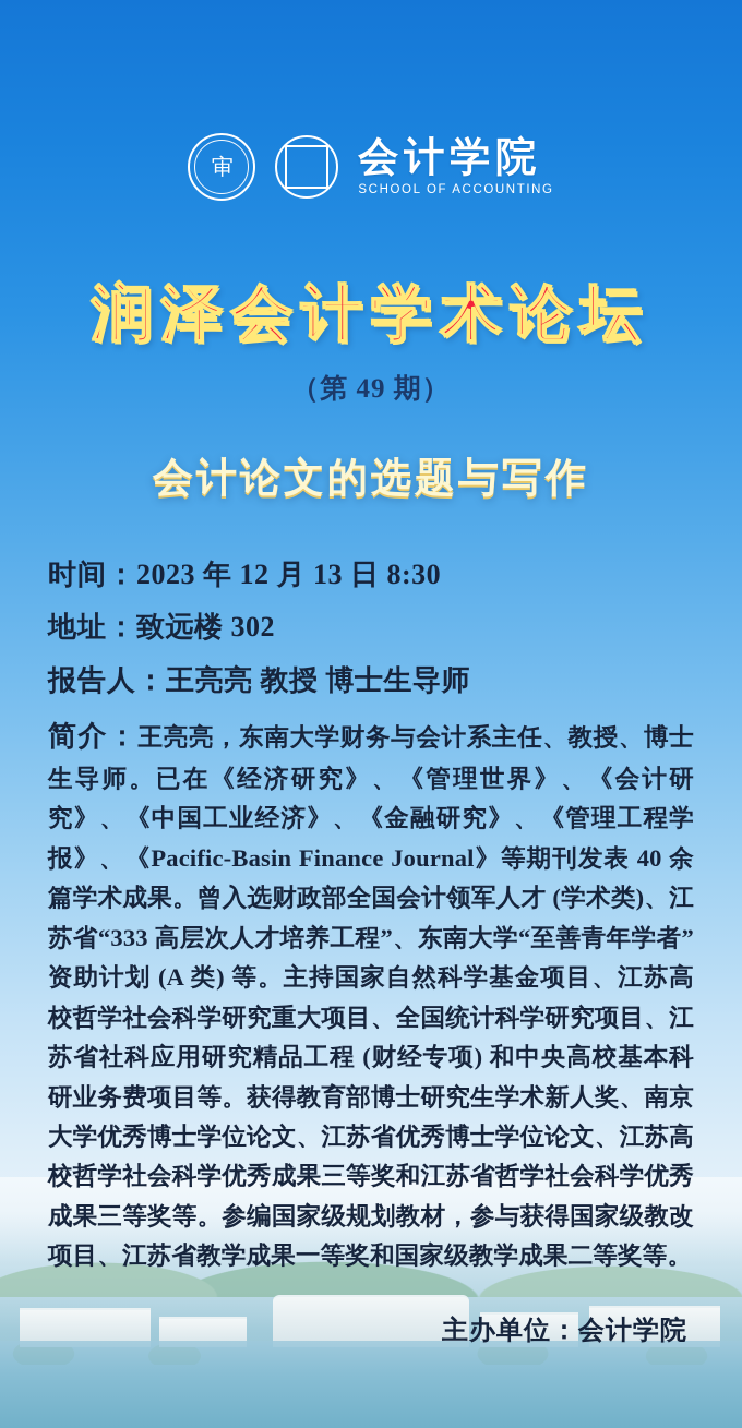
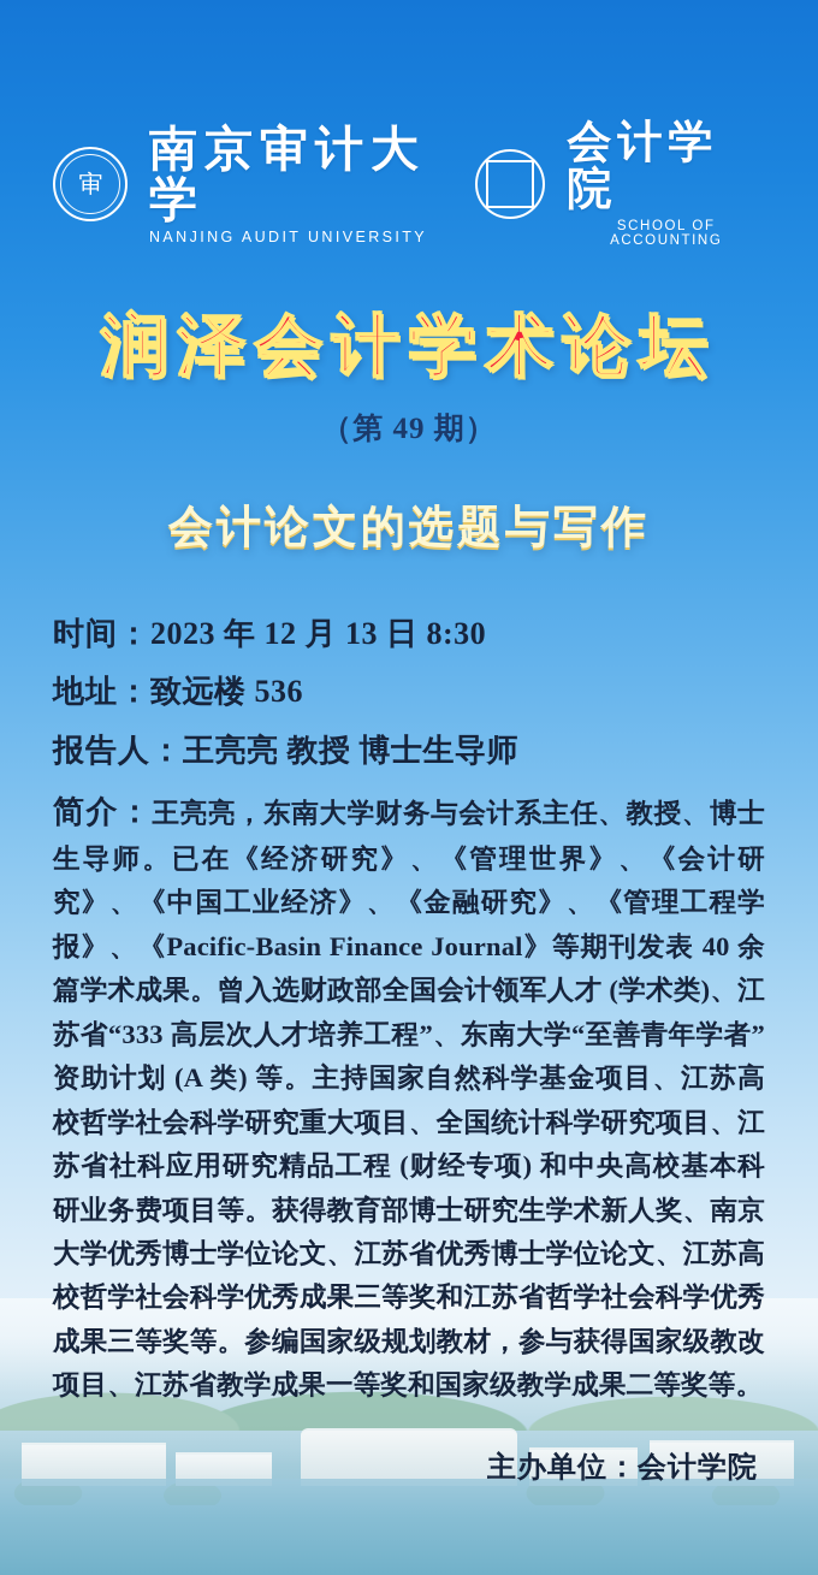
  审
+ 南京审计大学
+ NANJING AUDIT UNIVERSITY
  会计学院
  SCHOOL OF ACCOUNTING
  润泽会计学术论坛
  （第 49 期）
  会计论文的选题与写作
  时间：2023 年 12 月 13 日 8:30
- 地址：致远楼 302
+ 地址：致远楼 536
  报告人：王亮亮 教授 博士生导师
  简介：王亮亮，东南大学财务与会计系主任、教授、博士生导师。已在《经济研究》、《管理世界》、《会计研究》、《中国工业经济》、《金融研究》、《管理工程学报》、《Pacific-Basin Finance Journal》等期刊发表 40 余篇学术成果。曾入选财政部全国会计领军人才 (学术类)、江苏省“333 高层次人才培养工程”、东南大学“至善青年学者”资助计划 (A 类) 等。主持国家自然科学基金项目、江苏高校哲学社会科学研究重大项目、全国统计科学研究项目、江苏省社科应用研究精品工程 (财经专项) 和中央高校基本科研业务费项目等。获得教育部博士研究生学术新人奖、南京大学优秀博士学位论文、江苏省优秀博士学位论文、江苏高校哲学社会科学优秀成果三等奖和江苏省哲学社会科学优秀成果三等奖等。参编国家级规划教材，参与获得国家级教改项目、江苏省教学成果一等奖和国家级教学成果二等奖等。
  主办单位：会计学院
